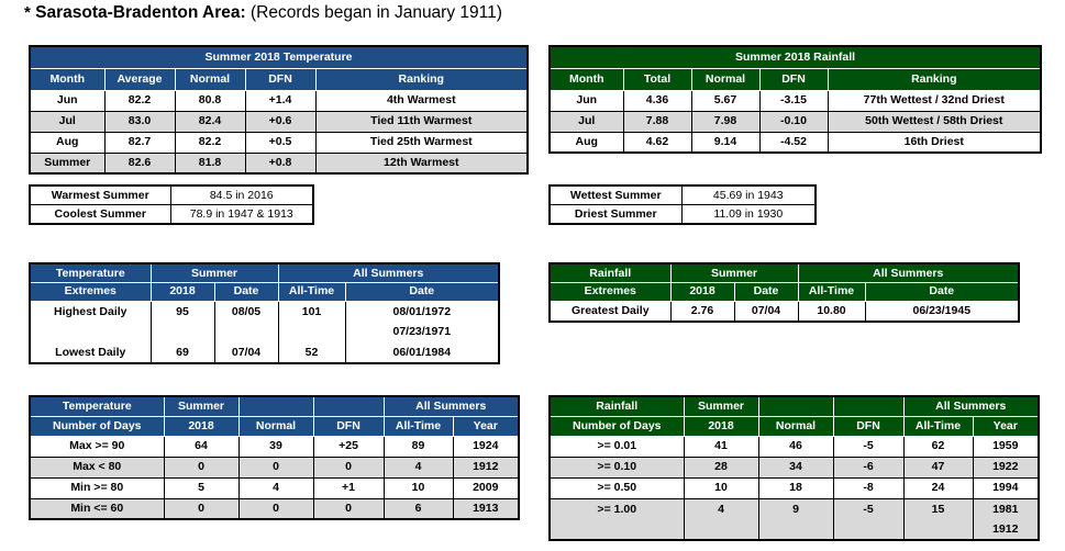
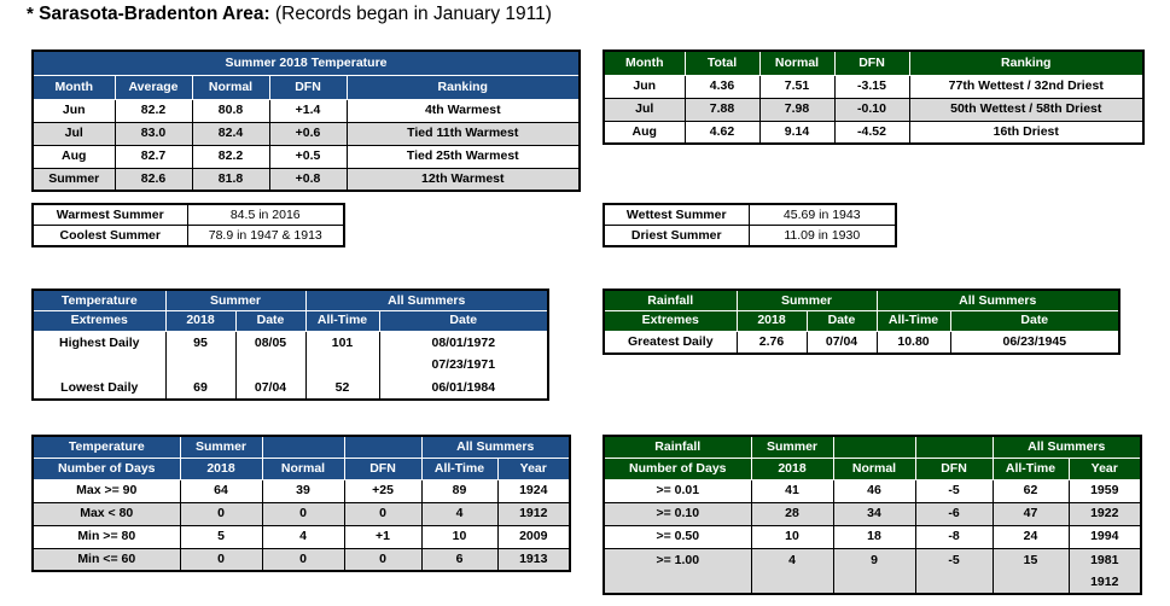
  * Sarasota-Bradenton Area: (Records began in January 1911)
  Summer 2018 Temperature
  Month	Average	Normal	DFN	Ranking
  Jun	82.2	80.8	+1.4	4th Warmest
  Jul	83.0	82.4	+0.6	Tied 11th Warmest
  Aug	82.7	82.2	+0.5	Tied 25th Warmest
  Summer	82.6	81.8	+0.8	12th Warmest
- Summer 2018 Rainfall
  Month	Total	Normal	DFN	Ranking
- Jun	4.36	5.67	-3.15	77th Wettest / 32nd Driest
+ Jun	4.36	7.51	-3.15	77th Wettest / 32nd Driest
  Jul	7.88	7.98	-0.10	50th Wettest / 58th Driest
  Aug	4.62	9.14	-4.52	16th Driest
  Warmest Summer	84.5 in 2016
  Coolest Summer	78.9 in 1947 & 1913
  Wettest Summer	45.69 in 1943
  Driest Summer	11.09 in 1930
  Temperature	Summer	All Summers
  Extremes	2018	Date	All-Time	Date
  Highest Daily	95	08/05	101	08/01/1972
  				07/23/1971
  Lowest Daily	69	07/04	52	06/01/1984
  Rainfall	Summer	All Summers
  Extremes	2018	Date	All-Time	Date
  Greatest Daily	2.76	07/04	10.80	06/23/1945
  Temperature	Summer			All Summers
  Number of Days	2018	Normal	DFN	All-Time	Year
  Max >= 90	64	39	+25	89	1924
  Max < 80	0	0	0	4	1912
  Min >= 80	5	4	+1	10	2009
  Min <= 60	0	0	0	6	1913
  Rainfall	Summer			All Summers
  Number of Days	2018	Normal	DFN	All-Time	Year
  >= 0.01	41	46	-5	62	1959
  >= 0.10	28	34	-6	47	1922
  >= 0.50	10	18	-8	24	1994
  >= 1.00	4	9	-5	15	1981
  					1912
